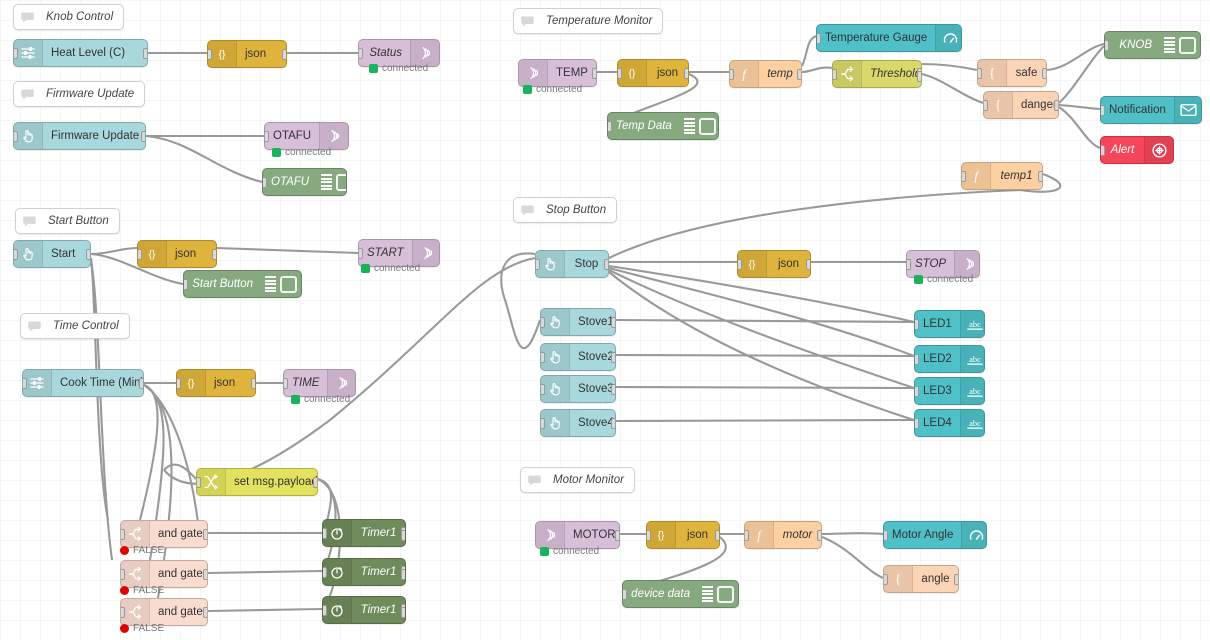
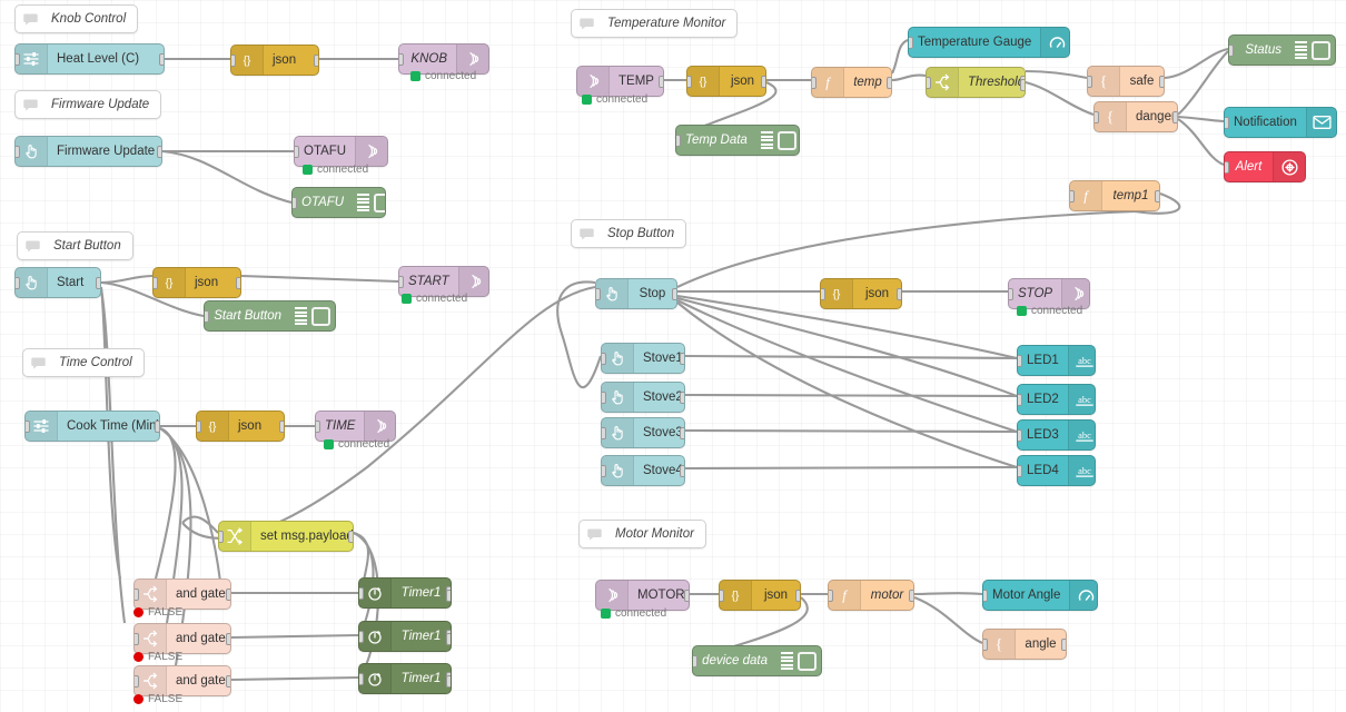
  Knob Control
  Firmware Update
  Start Button
  Time Control
  Temperature Monitor
  Stop Button
  Motor Monitor
  Heat Level (C)
  {}
  json
- Status
+ KNOB
  Firmware Update
  OTAFU
  OTAFU
  Start
  {}
  json
  START
  Start Button
  Cook Time (Min
  {}
  json
  TIME
  set msg.payloa
  and gate
  and gate
  and gate
  Timer1
  Timer1
  Timer1
  TEMP
  {}
  json
  f
  temp
  Temp Data
  Temperature Gauge
  Threshol
  {
  safe
  {
  dange
- KNOB
+ Status
  Notification
  Alert
  f
  temp1
  Stop
  {}
  json
  STOP
  Stove
  Stove
  Stove
  Stove
  LED1
  abc
  LED2
  abc
  LED3
  abc
  LED4
  abc
  MOTOR
  {}
  json
  f
  motor
  device data
  Motor Angle
  {
  angle
  connected
  connected
  connected
  connected
  connected
  connected
  connected
  FALSE
  FALSE
  FALSE
